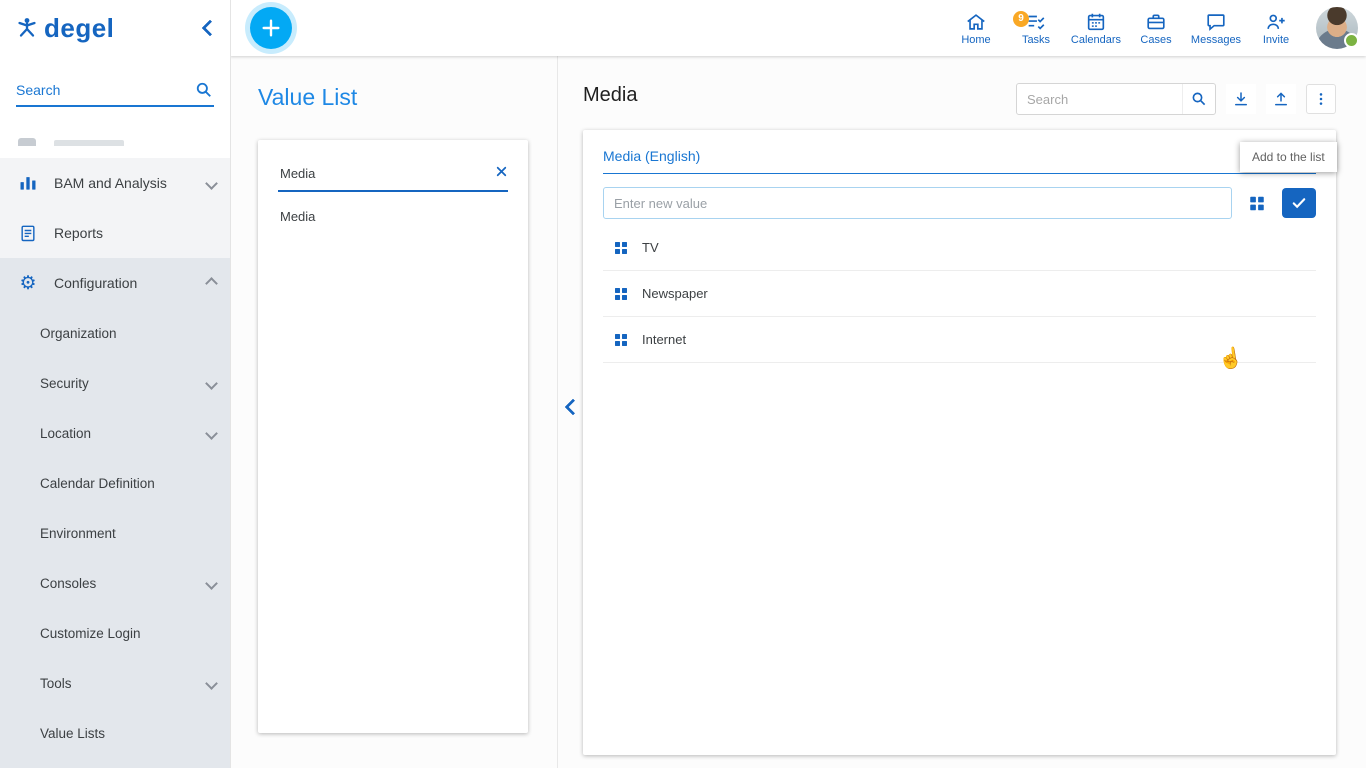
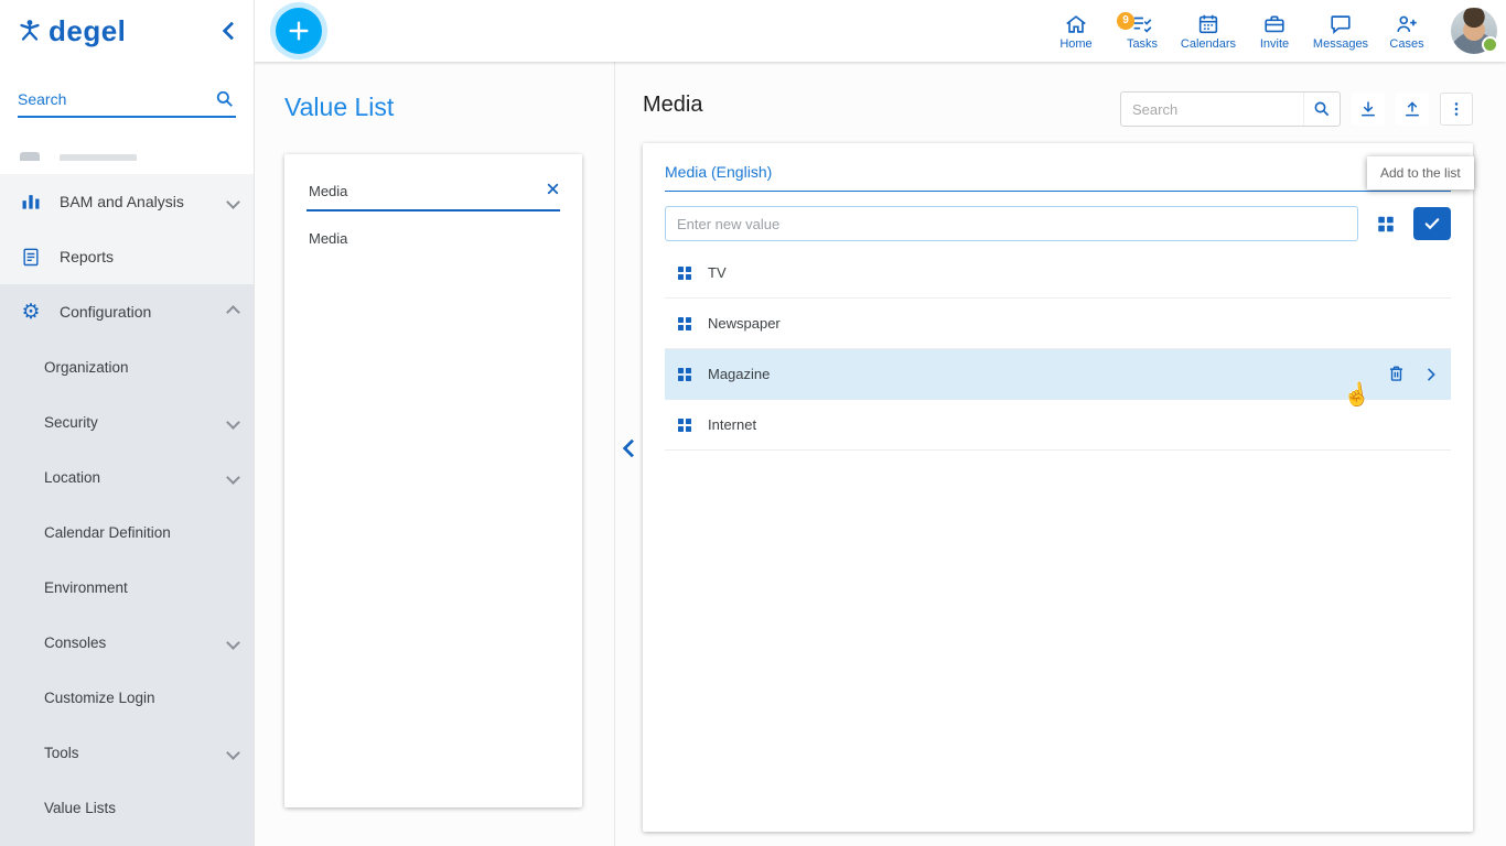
  degel
  Search
  BAM and Analysis
  Reports
  ⚙
  Configuration
  Organization
  Security
  Location
  Calendar Definition
  Environment
  Consoles
  Customize Login
  Tools
  Value Lists
  Home
  9
  Tasks
  Calendars
- Cases
+ Invite
  Messages
- Invite
+ Cases
  Value List
  Media
  Media
  Media
  Search
  Media (English)
  Enter new value
  TV
  Newspaper
+ Magazine
  Internet
  Add to the list
